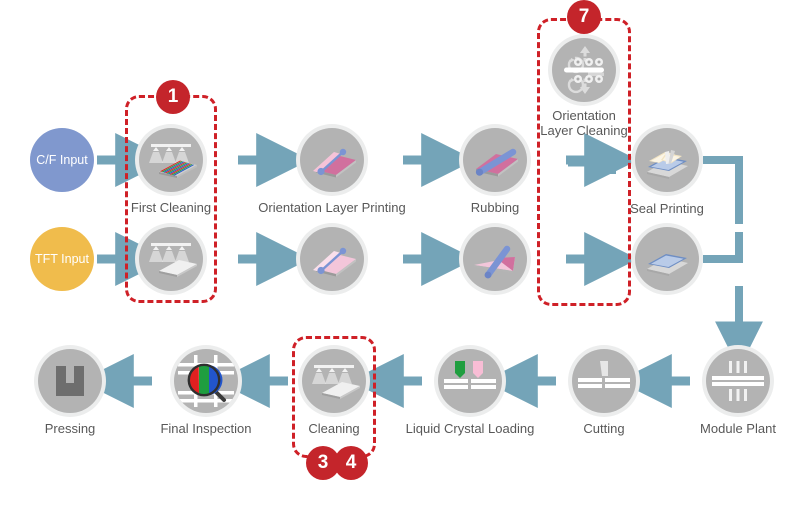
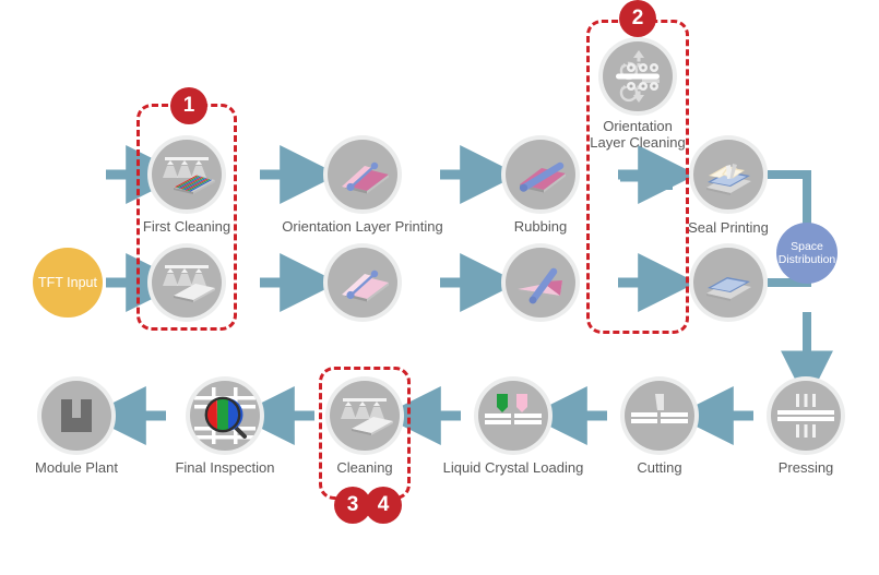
- C/F Input
  TFT Input
+ Space
+ Distribution
  First Cleaning
  Orientation Layer Printing
  Rubbing
  Orientation Layer Cleaning
  Seal Printing
- Pressing
+ Module Plant
  Final Inspection
  Cleaning
  Liquid Crystal Loading
  Cutting
- Module Plant
+ Pressing
  1
- 7
+ 2
  3
  4
